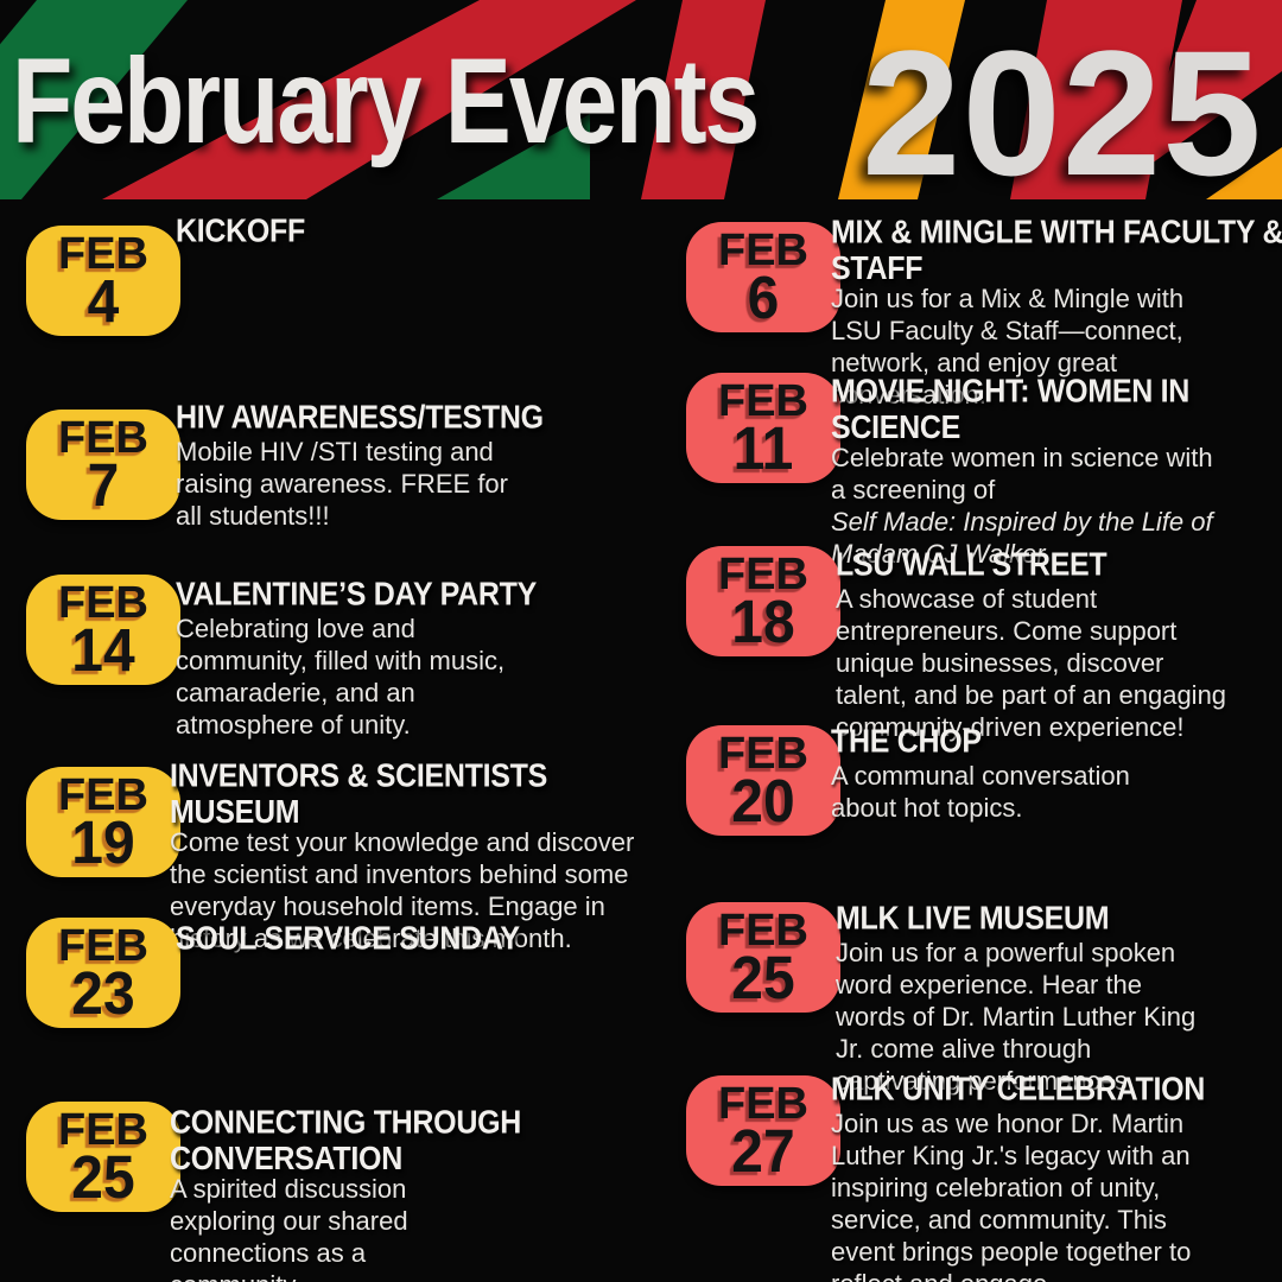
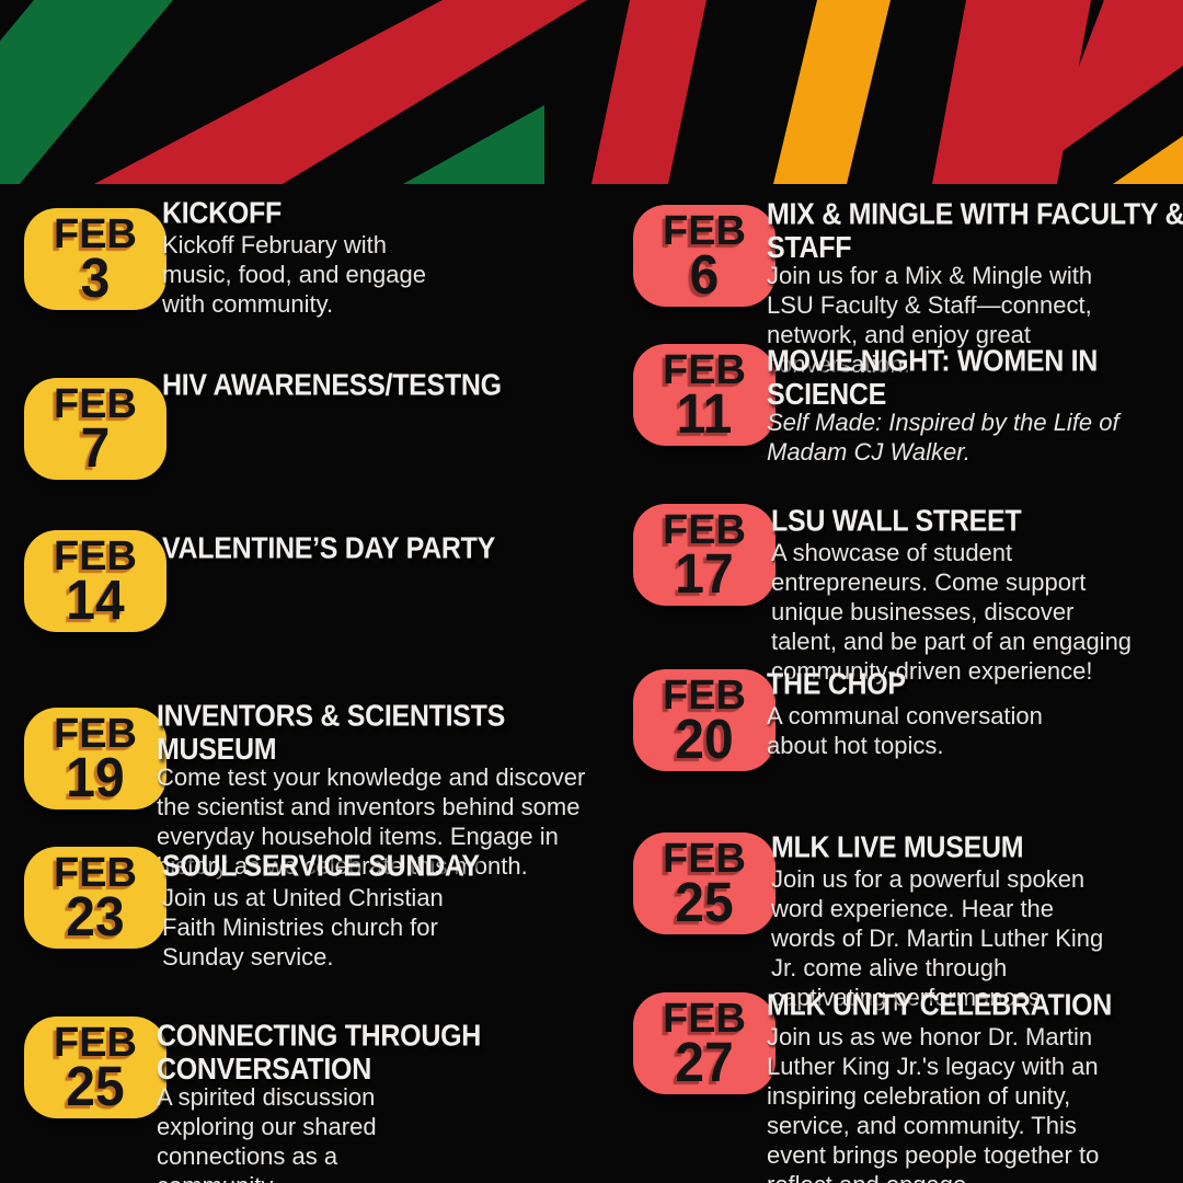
- February Events
- 2025
  FEB
- 4
+ 3
  KICKOFF
+ Kickoff February with
+ music, food, and engage
+ with community.
  FEB
  7
  HIV AWARENESS/TESTNG
- Mobile HIV /STI testing and
- raising awareness. FREE for
- all students!!!
  FEB
  14
  VALENTINE’S DAY PARTY
- Celebrating love and
- community, filled with music,
- camaraderie, and an
- atmosphere of unity.
  FEB
  19
  INVENTORS & SCIENTISTS
  MUSEUM
  Come test your knowledge and discover
  the scientist and inventors behind some
  everyday household items. Engage in
  istory as we celebrate this month.
  FEB
  23
  SOUL SERVICE SUNDAY
+ Join us at United Christian
+ Faith Ministries church for
+ Sunday service.
  FEB
  25
  CONNECTING THROUGH
  CONVERSATION
  A spirited discussion
  exploring our shared
  connections as a
  FEB
  6
  MIX & MINGLE WITH FACULTY &
  STAFF
  Join us for a Mix & Mingle with
  LSU Faculty & Staff—connect,
  network, and enjoy great
  onversation.
  FEB
  11
  MOVIE NIGHT: WOMEN IN SCIENCE
- Celebrate women in science with
- a screening of
  Self Made: Inspired by the Life of
  Madam CJ Walker.
  FEB
- 18
+ 17
  LSU WALL STREET
  A showcase of student
  entrepreneurs. Come support
  unique businesses, discover
  talent, and be part of an engaging
  community-driven experience!
  FEB
  20
  THE CHOP
  A communal conversation
  about hot topics.
  FEB
  25
  MLK LIVE MUSEUM
  Join us for a powerful spoken
  word experience. Hear the
  words of Dr. Martin Luther King
  Jr. come alive through
  captivating performances.
  FEB
  27
  MLK UNITY CELEBRATION
  Join us as we honor Dr. Martin
  Luther King Jr.'s legacy with an
  inspiring celebration of unity,
  service, and community. This
  event brings people together to
